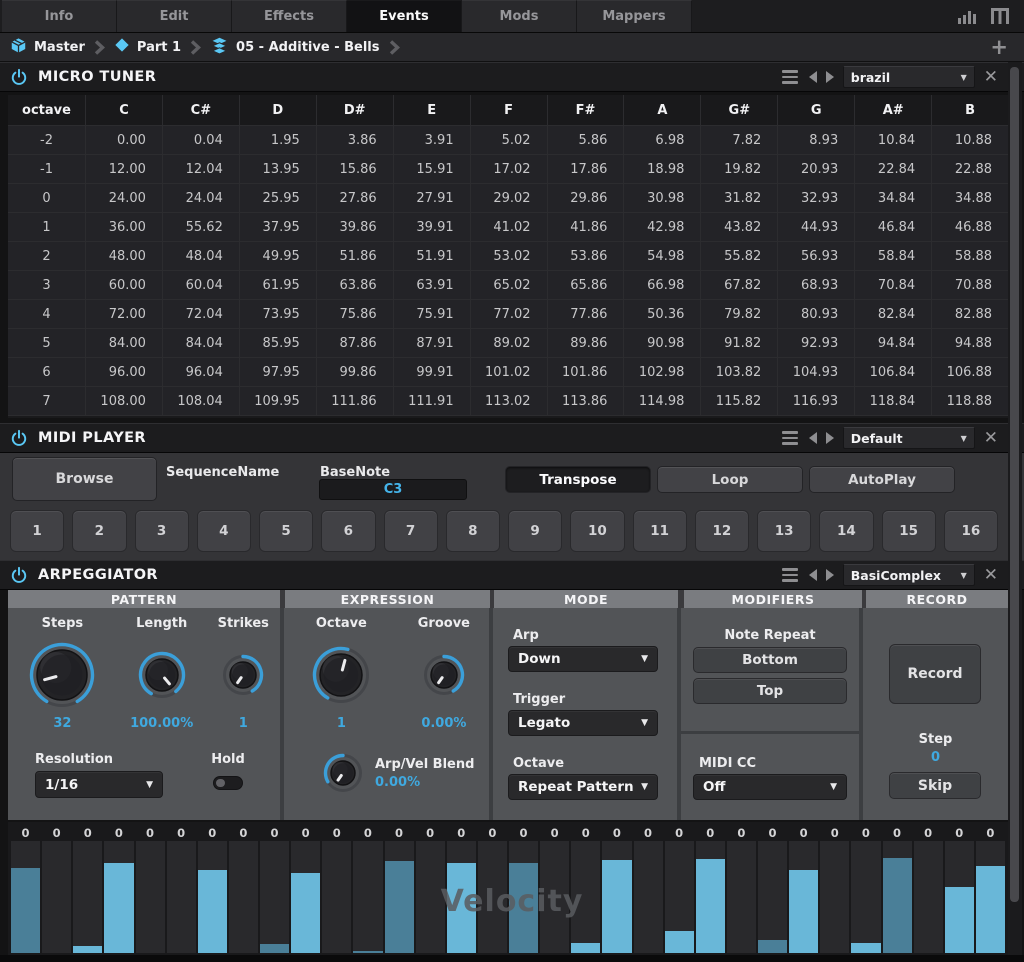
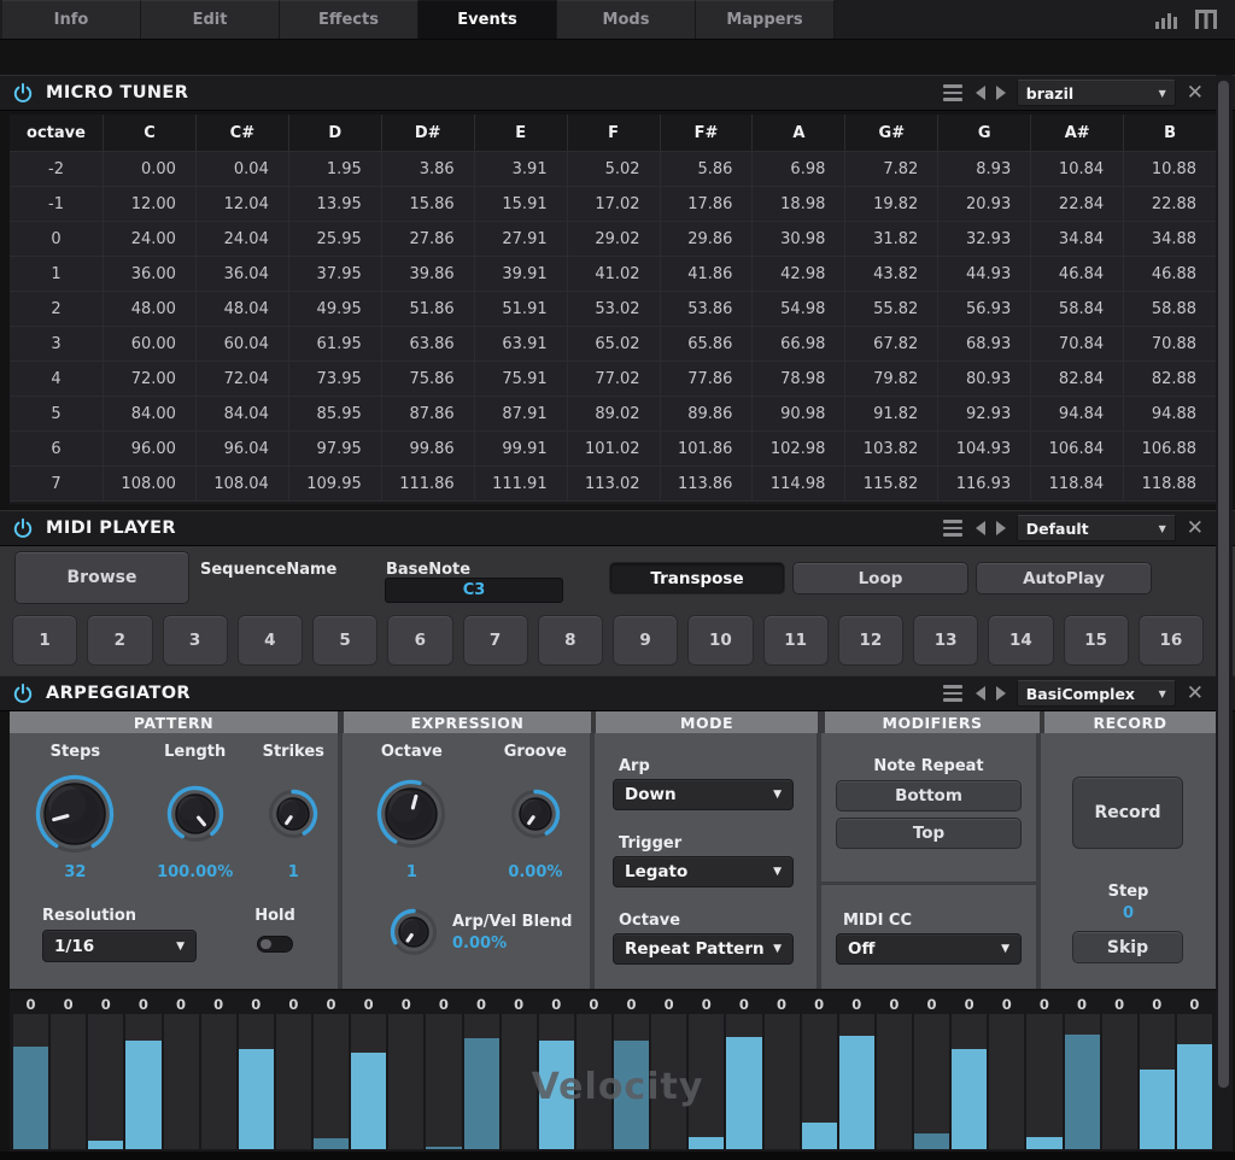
  Info
  Edit
  Effects
  Events
  Mods
  Mappers
- Master
- Part 1
- 05 - Additive - Bells
- +
  MICRO TUNER
  brazil
  ▼
  ✕
  octave
  C
  C#
  D
  D#
  E
  F
  F#
  A
  G#
  G
  A#
  B
  -2
  0.00
  0.04
  1.95
  3.86
  3.91
  5.02
  5.86
  6.98
  7.82
  8.93
  10.84
  10.88
  -1
  12.00
  12.04
  13.95
  15.86
  15.91
  17.02
  17.86
  18.98
  19.82
  20.93
  22.84
  22.88
  0
  24.00
  24.04
  25.95
  27.86
  27.91
  29.02
  29.86
  30.98
  31.82
  32.93
  34.84
  34.88
  1
  36.00
- 55.62
+ 36.04
  37.95
  39.86
  39.91
  41.02
  41.86
  42.98
  43.82
  44.93
  46.84
  46.88
  2
  48.00
  48.04
  49.95
  51.86
  51.91
  53.02
  53.86
  54.98
  55.82
  56.93
  58.84
  58.88
  3
  60.00
  60.04
  61.95
  63.86
  63.91
  65.02
  65.86
  66.98
  67.82
  68.93
  70.84
  70.88
  4
  72.00
  72.04
  73.95
  75.86
  75.91
  77.02
  77.86
- 50.36
+ 78.98
  79.82
  80.93
  82.84
  82.88
  5
  84.00
  84.04
  85.95
  87.86
  87.91
  89.02
  89.86
  90.98
  91.82
  92.93
  94.84
  94.88
  6
  96.00
  96.04
  97.95
  99.86
  99.91
  101.02
  101.86
  102.98
  103.82
  104.93
  106.84
  106.88
  7
  108.00
  108.04
  109.95
  111.86
  111.91
  113.02
  113.86
  114.98
  115.82
  116.93
  118.84
  118.88
  MIDI PLAYER
  Default
  ▼
  ✕
  Browse
  SequenceName
  BaseNote
  C3
  Transpose
  Loop
  AutoPlay
  1
  2
  3
  4
  5
  6
  7
  8
  9
  10
  11
  12
  13
  14
  15
  16
  ARPEGGIATOR
  BasiComplex
  ▼
  ✕
  PATTERN
  EXPRESSION
  MODE
  MODIFIERS
  RECORD
  Steps
  32
  Length
  100.00%
  Strikes
  1
  Resolution
  1/16
  ▼
  Hold
  Octave
  1
  Groove
  0.00%
  Arp/Vel Blend
  0.00%
  Arp
  Down
  ▼
  Trigger
  Legato
  ▼
  Octave
  Repeat Pattern
  ▼
  Note Repeat
  Bottom
  Top
  MIDI CC
  Off
  ▼
  Record
  Step
  0
  Skip
  0
  0
  0
  0
  0
  0
  0
  0
  0
  0
  0
  0
  0
  0
  0
  0
  0
  0
  0
  0
  0
  0
  0
  0
  0
  0
  0
  0
  0
  0
  0
  0
  Velocity
